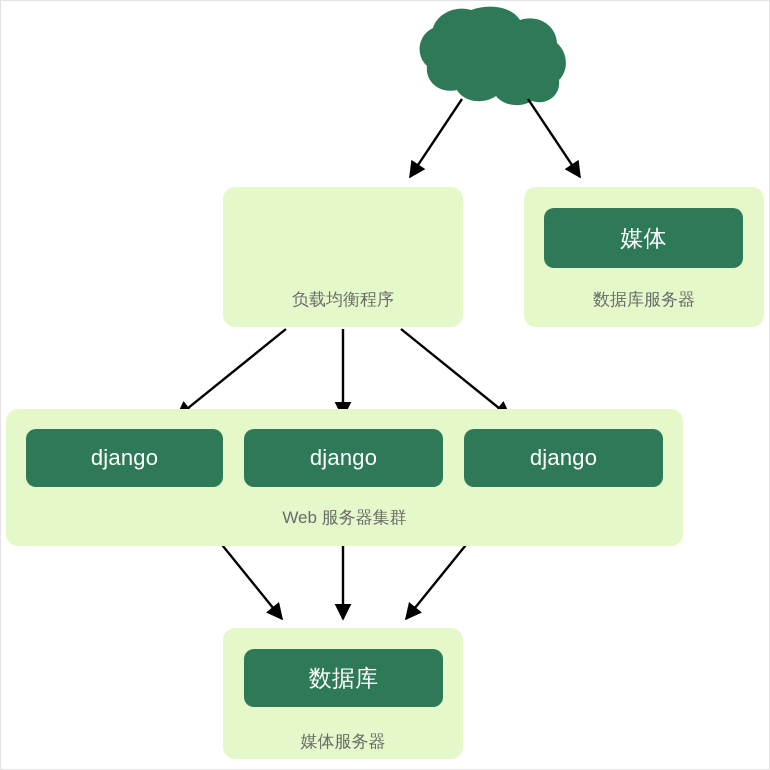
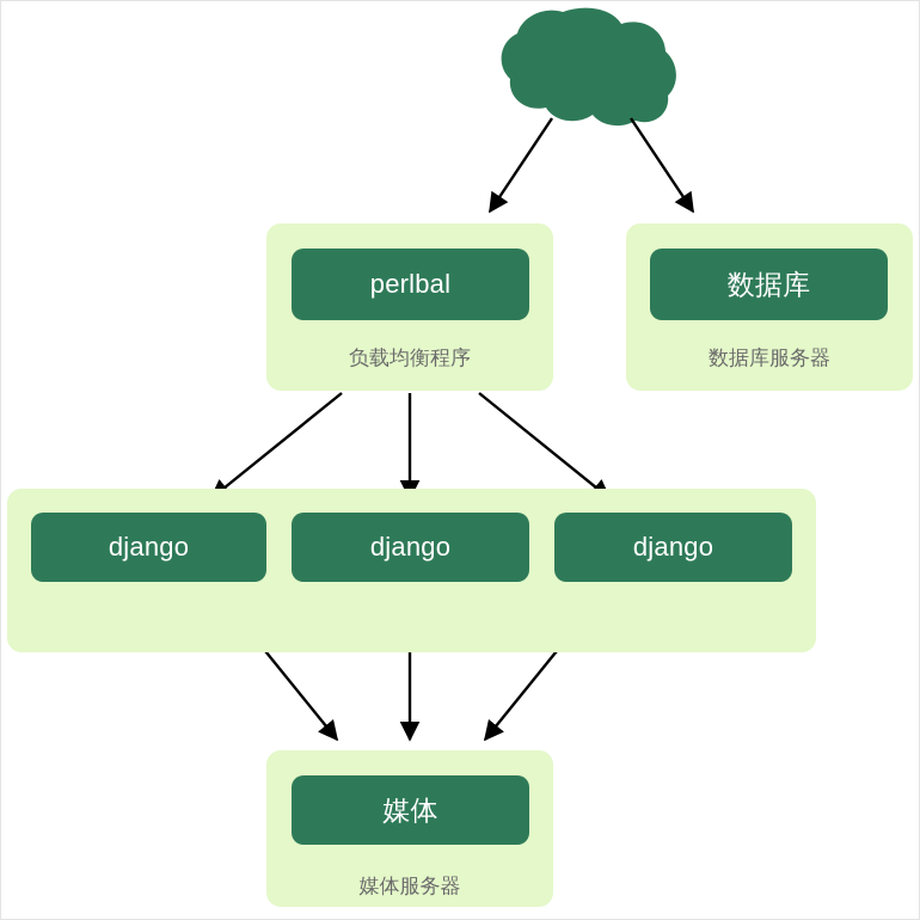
+ perlbal
  负载均衡程序
- 媒体
+ 数据库
  数据库服务器
  django
  django
  django
- Web 服务器集群
- 数据库
+ 媒体
  媒体服务器
